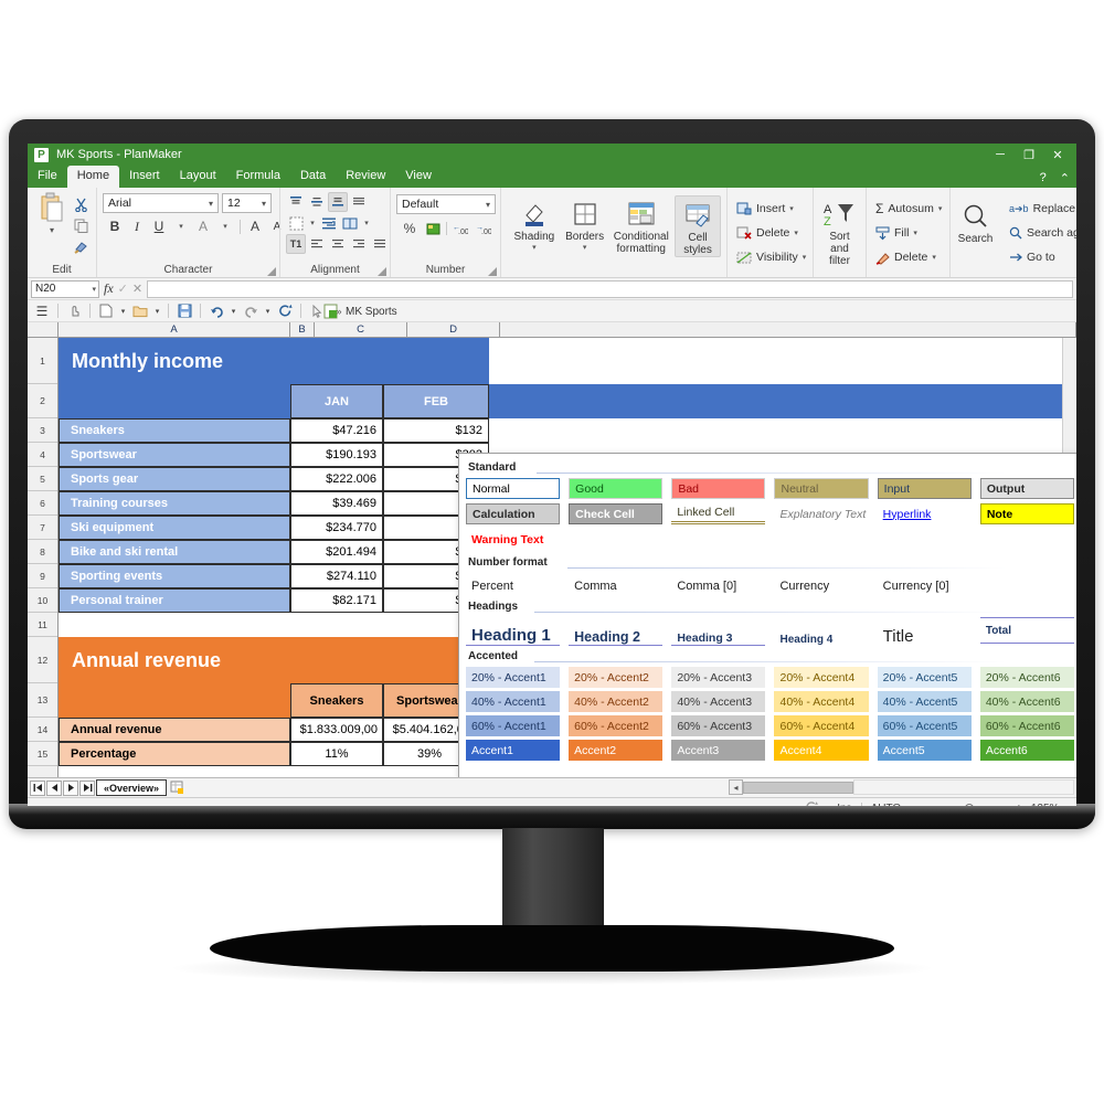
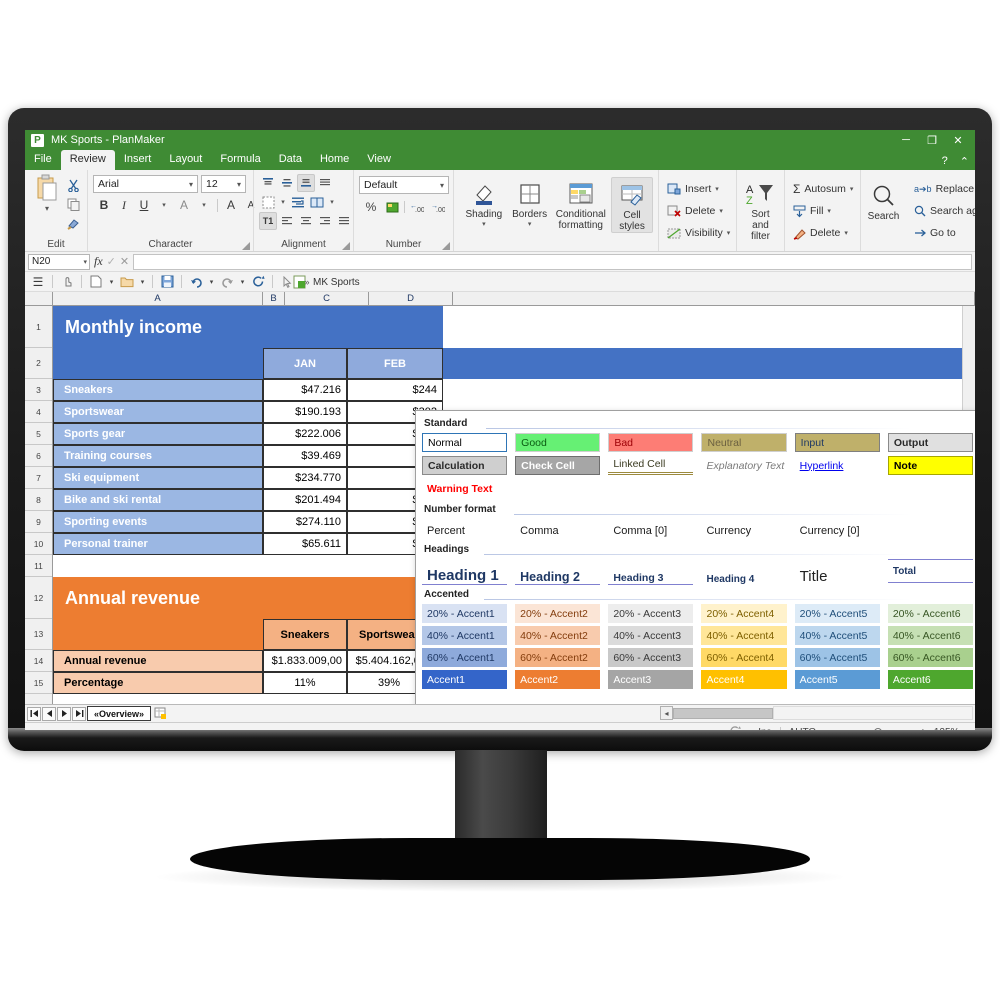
  P
  MK Sports - PlanMaker
  ─
  ❐
  ✕
  File
- Home
+ Review
  Insert
  Layout
  Formula
  Data
- Review
+ Home
  View
  ?
  ⌃
  ▾
  Edit
  Arial
  ▾
  12
  ▾
  B
  I
  U
  A
  A
  A
  Character
  T1
  Alignment
  Default
  ▾
  %
  Number
  Shading
  Borders
  Conditional
  formatting
  Cell
  styles
  Insert
  Delete
  Visibility
  A
  Z
  Sort and
  filter
  Σ
  Autosum
  Fill
  Delete
  Search
  a➔b
  Replace
  Search ag
  Go to
  N20
  fx
  ✓
  ✕
  ☰
  »
  MK Sports
  A
  B
  C
  D
  1
  2
  3
  4
  5
  6
  7
  8
  9
  10
  11
  12
  13
  14
  15
  Monthly income
  JAN
  FEB
  Sneakers
  $47.216
- $132
+ $244
  Sportswear
  $190.193
  Sports gear
  $222.006
  Training courses
  $39.469
  Ski equipment
  $234.770
  Bike and ski rental
  $201.494
  Sporting events
  $274.110
  Personal trainer
- $82.171
+ $65.611
  Annual revenue
  Sneakers
  Sportswea
  Annual revenue
  $1.833.009,00
  $5.404.162,
  Percentage
  11%
  39%
  Standard
  Normal
  Good
  Bad
  Neutral
  Input
  Output
  Calculation
  Check Cell
  Linked Cell
  Explanatory Text
  Hyperlink
  Note
  Warning Text
  Number format
  Percent
  Comma
  Comma [0]
  Currency
  Currency [0]
  Headings
  Heading 1
  Heading 2
  Heading 3
  Heading 4
  Title
  Total
  Accented
  20% - Accent1
  20% - Accent2
  20% - Accent3
  20% - Accent4
  20% - Accent5
  20% - Accent6
  40% - Accent1
  40% - Accent2
  40% - Accent3
  40% - Accent4
  40% - Accent5
  40% - Accent6
  60% - Accent1
  60% - Accent2
  60% - Accent3
  60% - Accent4
  60% - Accent5
  60% - Accent6
  Accent1
  Accent2
  Accent3
  Accent4
  Accent5
  Accent6
  «Overview»
  ◂
